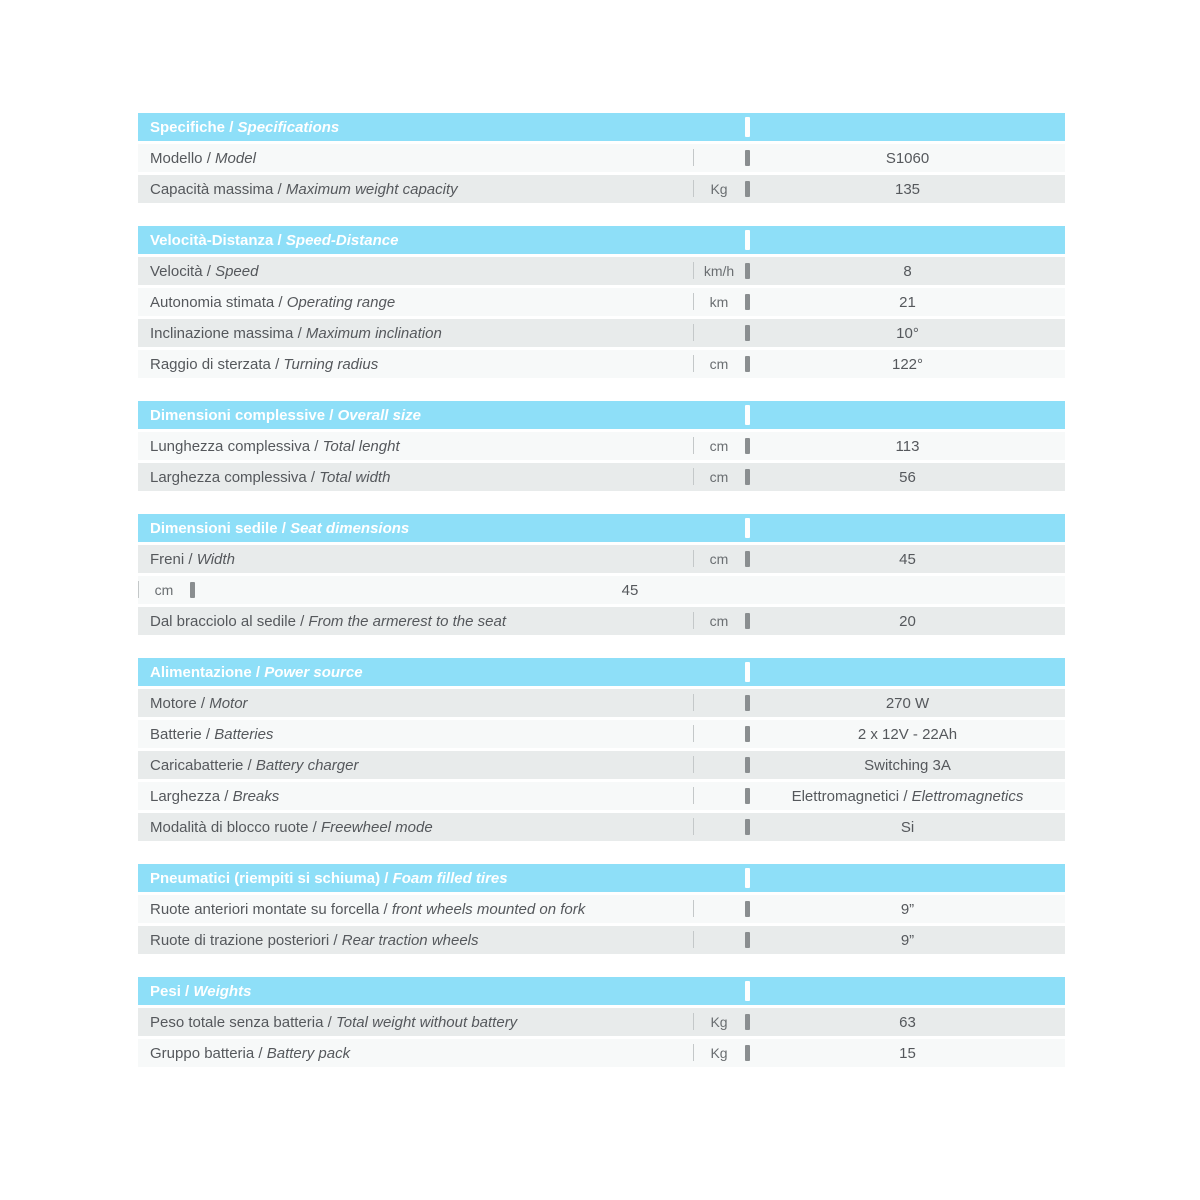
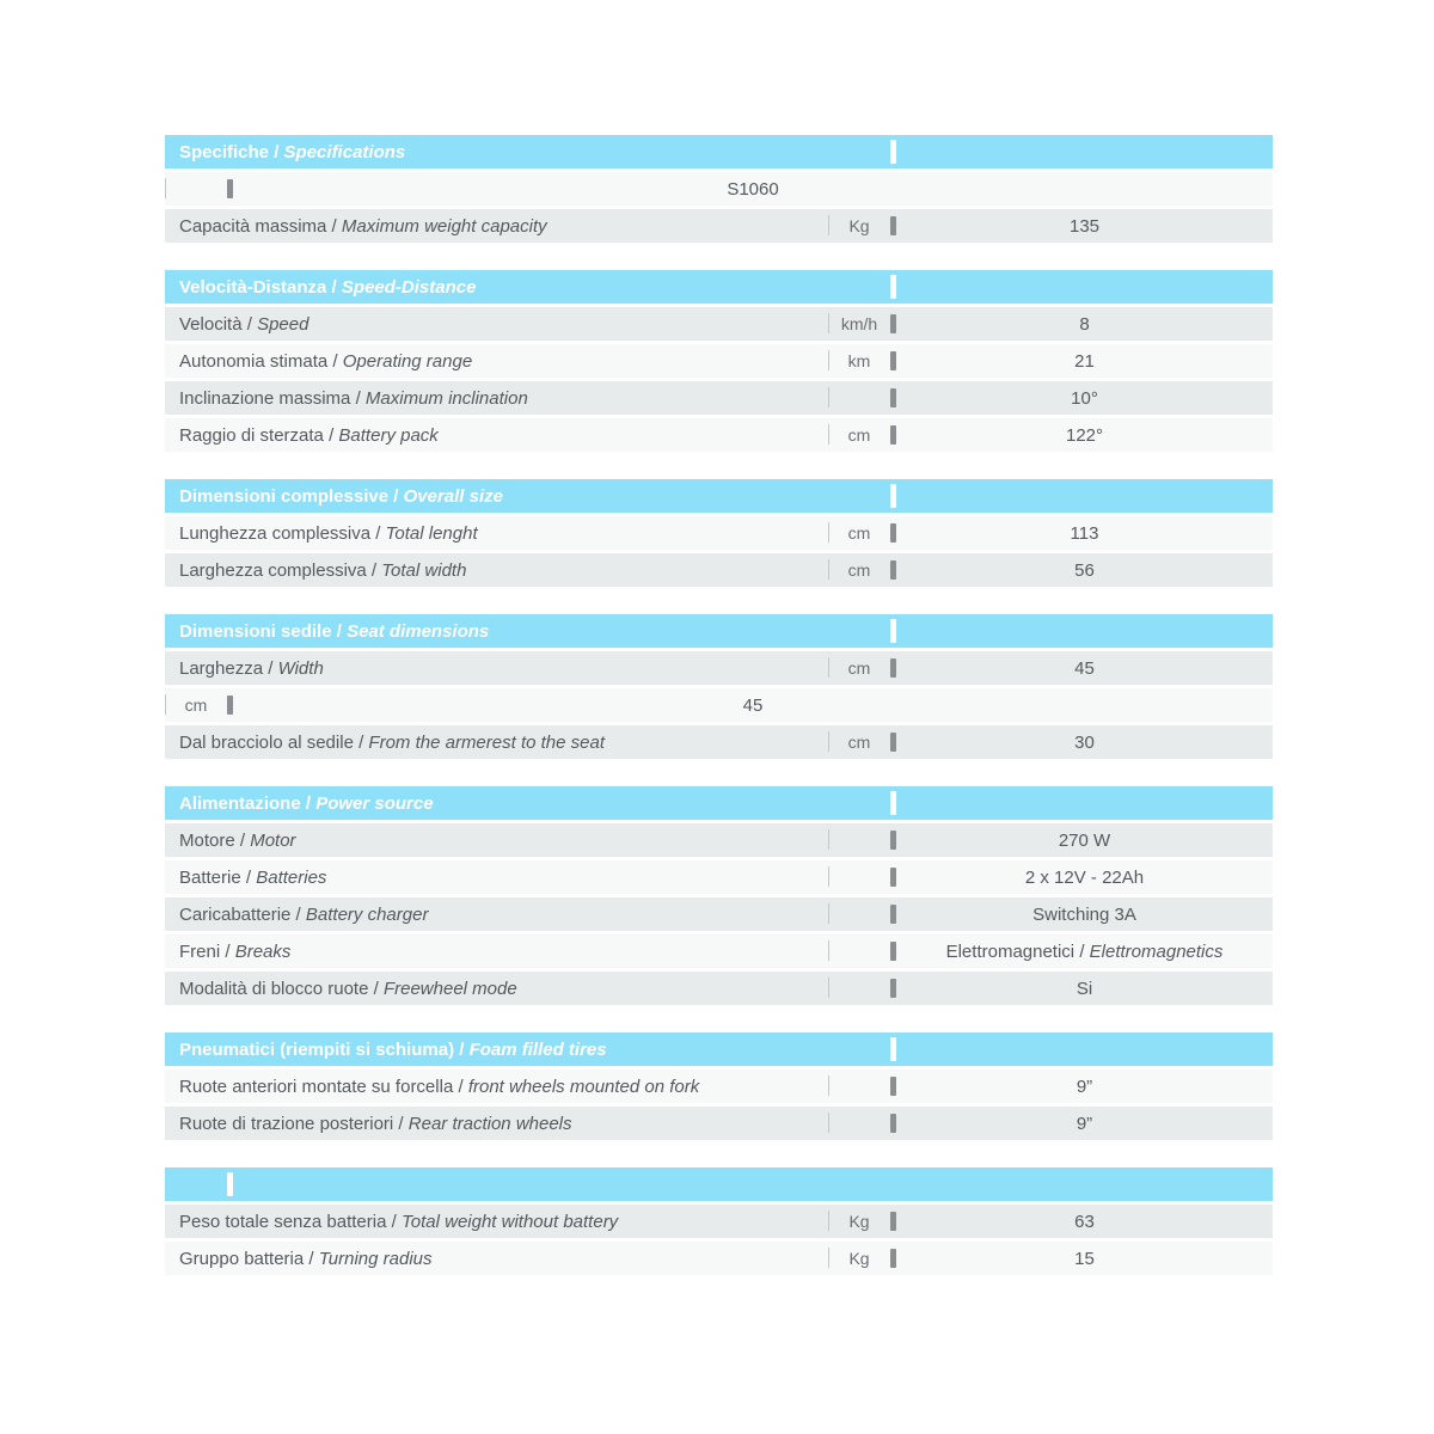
  Specifiche / Specifications
- Modello / Model
  S1060
  Capacità massima / Maximum weight capacity
  Kg
  135
  Velocità-Distanza / Speed-Distance
  Velocità / Speed
  km/h
  8
  Autonomia stimata / Operating range
  km
  21
  Inclinazione massima / Maximum inclination
  10°
- Raggio di sterzata / Turning radius
+ Raggio di sterzata / Battery pack
  cm
  122°
  Dimensioni complessive / Overall size
  Lunghezza complessiva / Total lenght
  cm
  113
  Larghezza complessiva / Total width
  cm
  56
  Dimensioni sedile / Seat dimensions
- Freni / Width
+ Larghezza / Width
  cm
  45
  cm
  45
  Dal bracciolo al sedile / From the armerest to the seat
  cm
- 20
+ 30
  Alimentazione / Power source
  Motore / Motor
  270 W
  Batterie / Batteries
  2 x 12V - 22Ah
  Caricabatterie / Battery charger
  Switching 3A
- Larghezza / Breaks
+ Freni / Breaks
  Elettromagnetici / Elettromagnetics
  Modalità di blocco ruote / Freewheel mode
  Si
  Pneumatici (riempiti si schiuma) / Foam filled tires
  Ruote anteriori montate su forcella / front wheels mounted on fork
  9”
  Ruote di trazione posteriori / Rear traction wheels
  9”
- Pesi / Weights
  Peso totale senza batteria / Total weight without battery
  Kg
  63
- Gruppo batteria / Battery pack
+ Gruppo batteria / Turning radius
  Kg
  15
